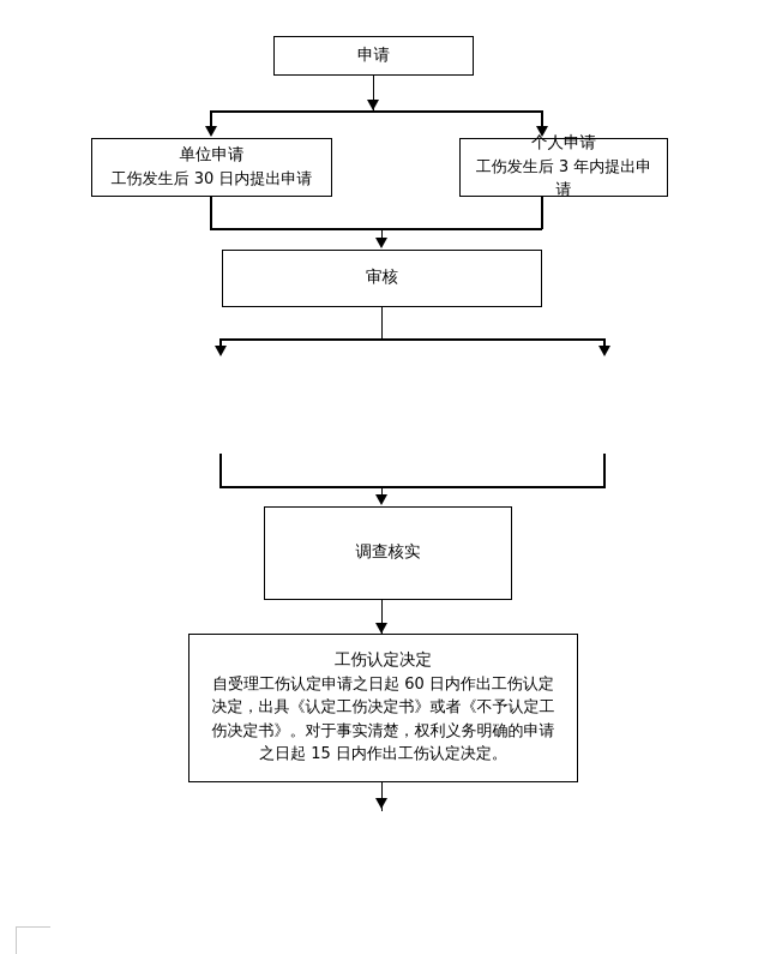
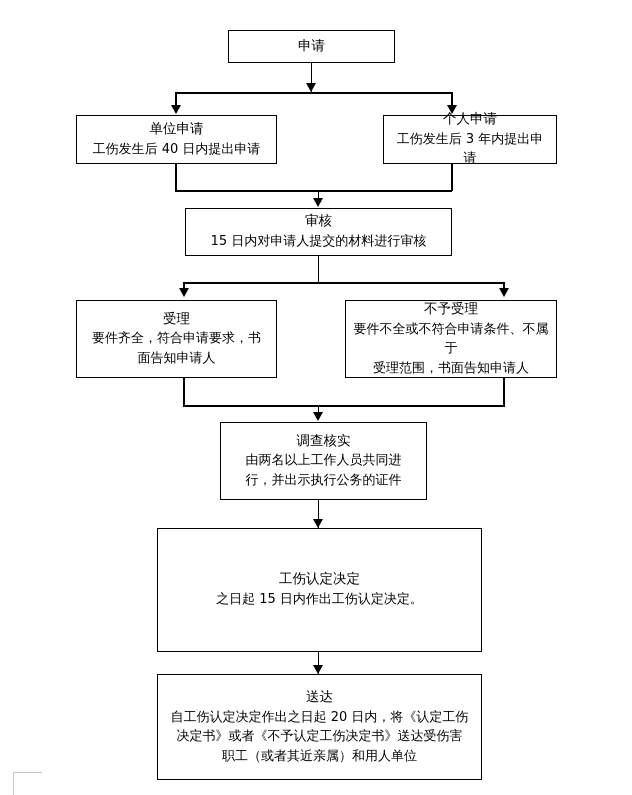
  申请
  单位申请
- 工伤发生后 30 日内提出申请
+ 工伤发生后 40 日内提出申请
  个人申请
  工伤发生后 3 年内提出申请
  审核
+ 15 日内对申请人提交的材料进行审核
+ 受理
+ 要件齐全，符合申请要求，书
+ 面告知申请人
+ 不予受理
+ 要件不全或不符合申请条件、不属于
+ 受理范围，书面告知申请人
  调查核实
+ 由两名以上工作人员共同进
+ 行，并出示执行公务的证件
  工伤认定决定
- 自受理工伤认定申请之日起 60 日内作出工伤认定
- 决定，出具《认定工伤决定书》或者《不予认定工
- 伤决定书》。对于事实清楚，权利义务明确的申请
  之日起 15 日内作出工伤认定决定。
+ 送达
+ 自工伤认定决定作出之日起 20 日内，将《认定工伤
+ 决定书》或者《不予认定工伤决定书》送达受伤害
+ 职工（或者其近亲属）和用人单位
